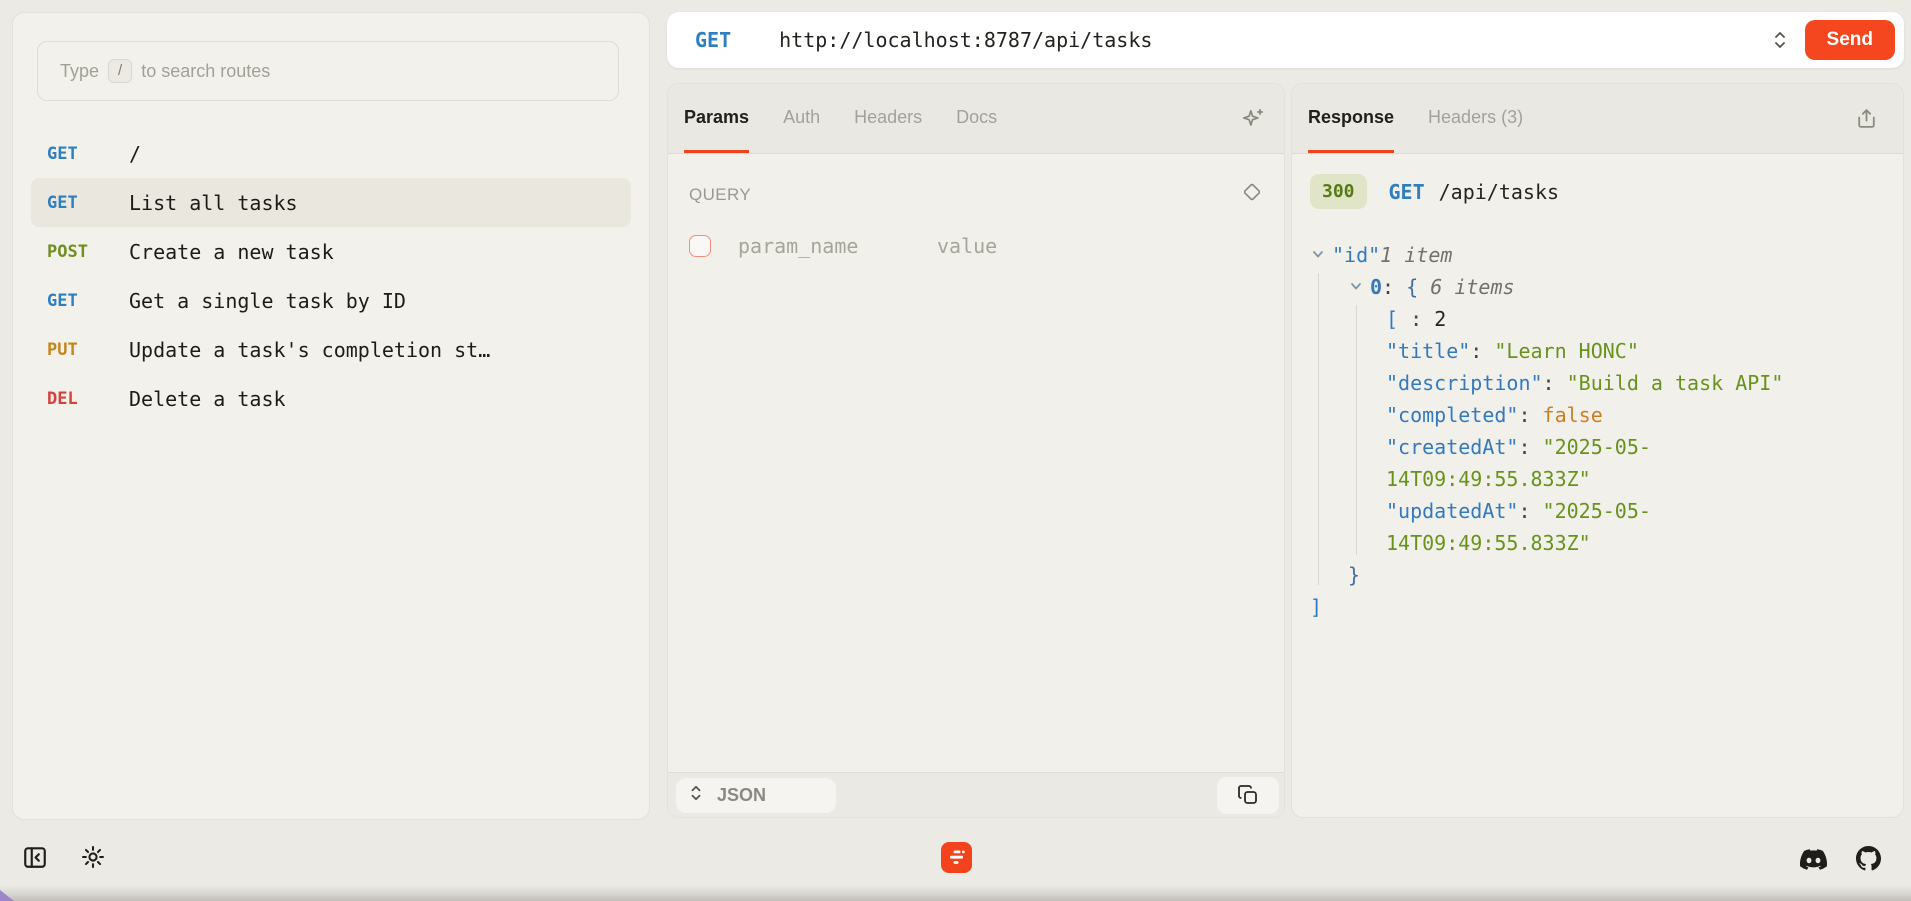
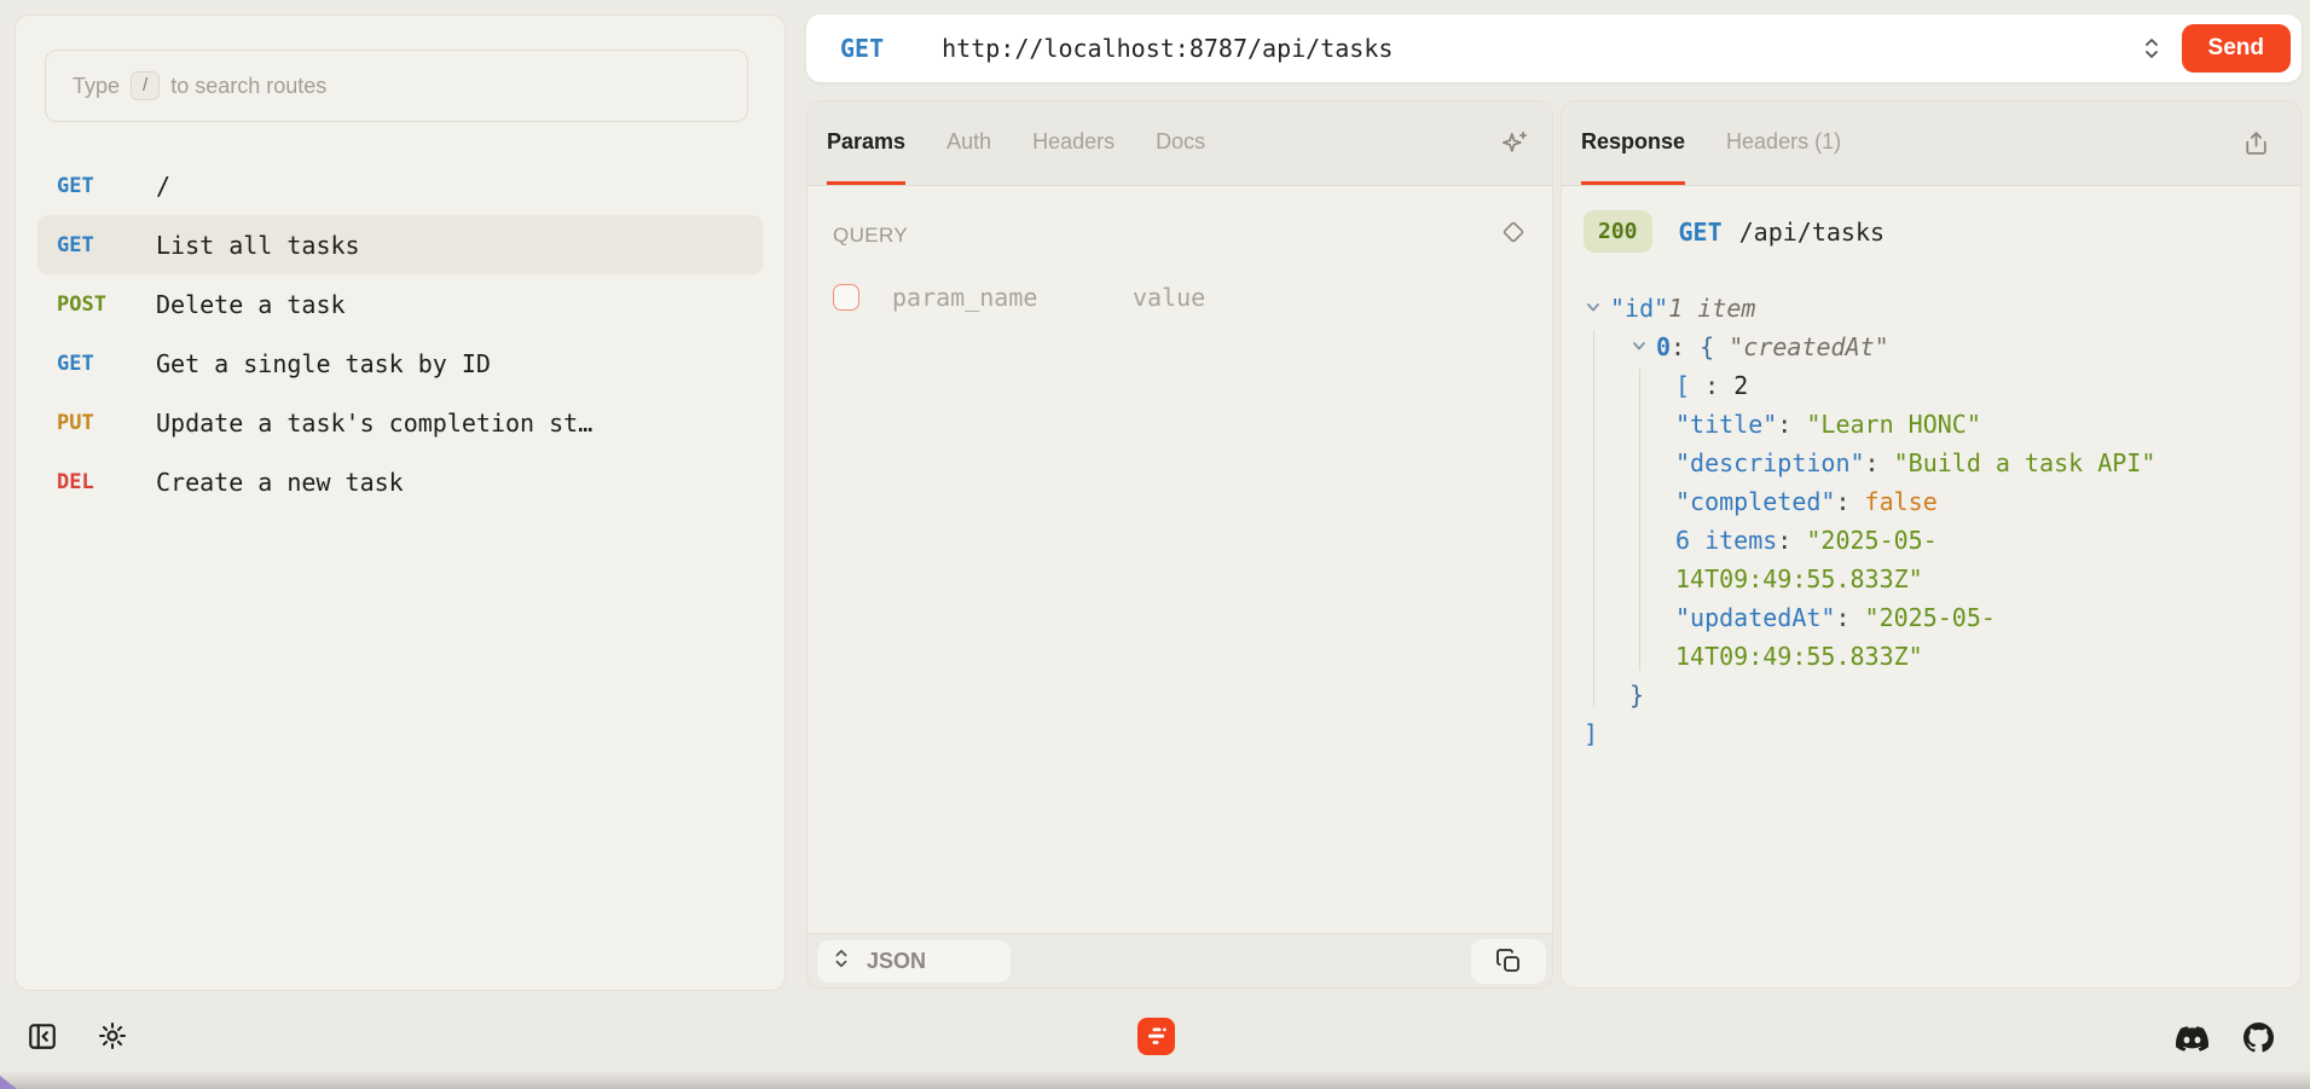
  Type
  /
  to search routes
  GET
  /
  GET
  List all tasks
  POST
- Create a new task
+ Delete a task
  GET
  Get a single task by ID
  PUT
  Update a task's completion st…
  DEL
- Delete a task
+ Create a new task
  GET
  http://localhost:8787/api/tasks
  Send
  Params
  Auth
  Headers
  Docs
  QUERY
  param_name
  value
  JSON
  Response
- Headers (3)
+ Headers (1)
- 300
+ 200
  GET
  /api/tasks
  "id"1 item
- 0: { 6 items
+ 0: { "createdAt"
  [ : 2
  "title": "Learn HONC"
  "description": "Build a task API"
  "completed": false
- "createdAt": "2025-05-
+ 6 items: "2025-05-
  14T09:49:55.833Z"
  "updatedAt": "2025-05-
  14T09:49:55.833Z"
  }
  ]
